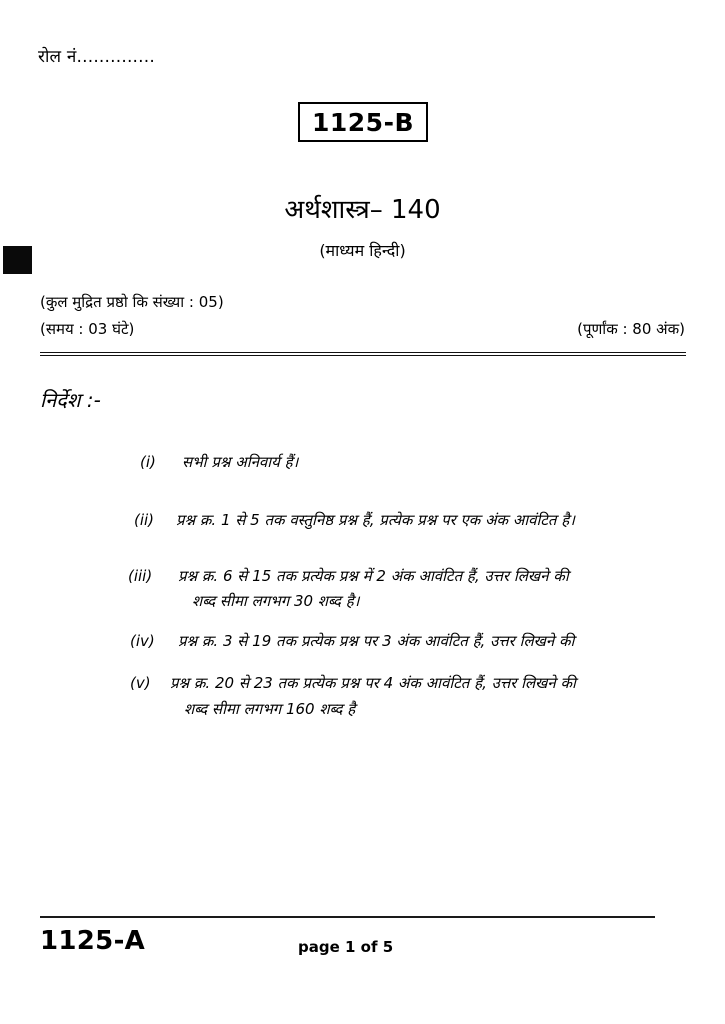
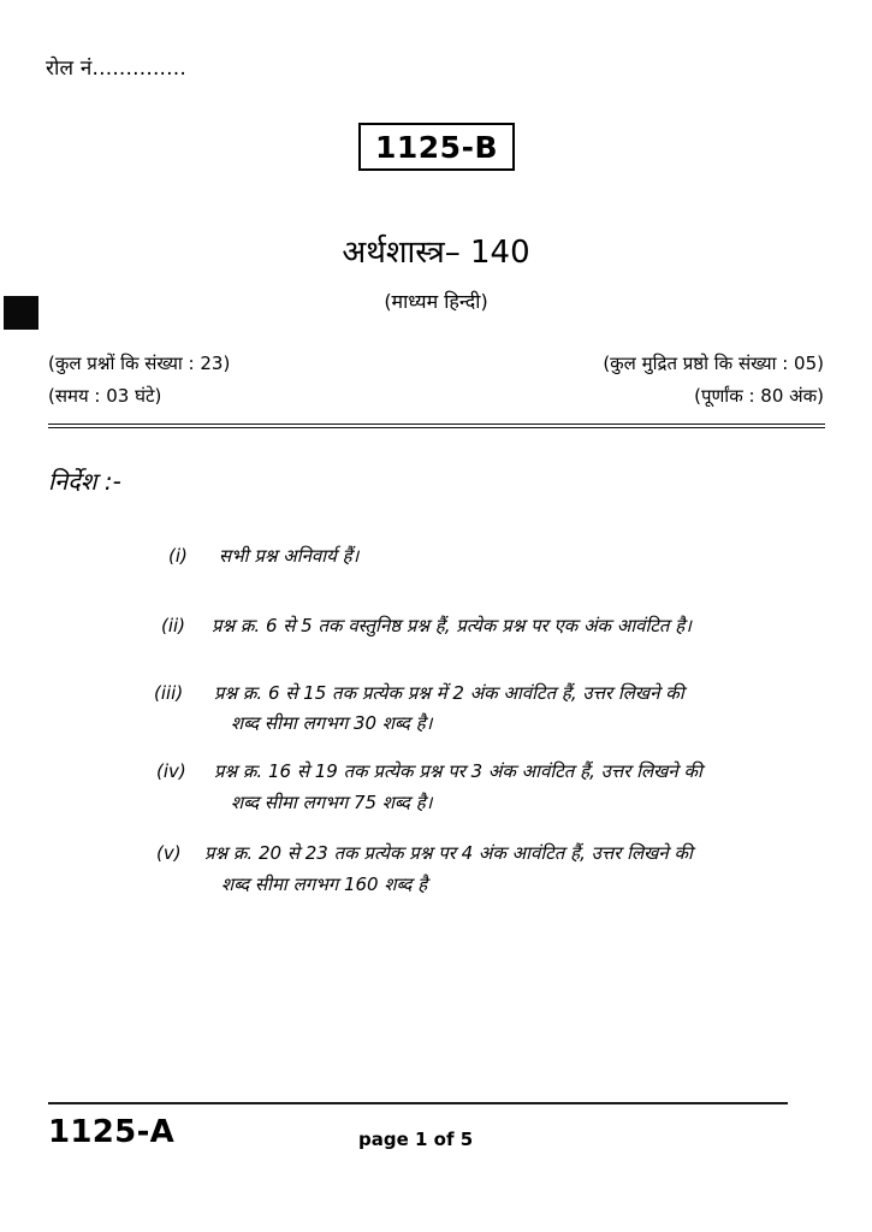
  रोल नं..............
  1125-B
  अर्थशास्त्र– 140
  (माध्यम हिन्दी)
+ (कुल प्रश्नों कि संख्या : 23)
  (कुल मुद्रित प्रष्ठो कि संख्या : 05)
  (समय : 03 घंटे)
  (पूर्णांक : 80 अंक)
  निर्देश :-
  (i)
  सभी प्रश्न अनिवार्य हैं।
  (ii)
- प्रश्न क्र. 1 से 5 तक वस्तुनिष्ठ प्रश्न हैं, प्रत्येक प्रश्न पर एक अंक आवंटित है।
+ प्रश्न क्र. 6 से 5 तक वस्तुनिष्ठ प्रश्न हैं, प्रत्येक प्रश्न पर एक अंक आवंटित है।
  (iii)
  प्रश्न क्र. 6 से 15 तक प्रत्येक प्रश्न में 2 अंक आवंटित हैं, उत्तर लिखने की
  शब्द सीमा लगभग 30 शब्द है।
  (iv)
- प्रश्न क्र. 3 से 19 तक प्रत्येक प्रश्न पर 3 अंक आवंटित हैं, उत्तर लिखने की
+ प्रश्न क्र. 16 से 19 तक प्रत्येक प्रश्न पर 3 अंक आवंटित हैं, उत्तर लिखने की
+ शब्द सीमा लगभग 75 शब्द है।
  (v)
  प्रश्न क्र. 20 से 23 तक प्रत्येक प्रश्न पर 4 अंक आवंटित हैं, उत्तर लिखने की
  शब्द सीमा लगभग 160 शब्द है
  1125-A
  page 1 of 5
